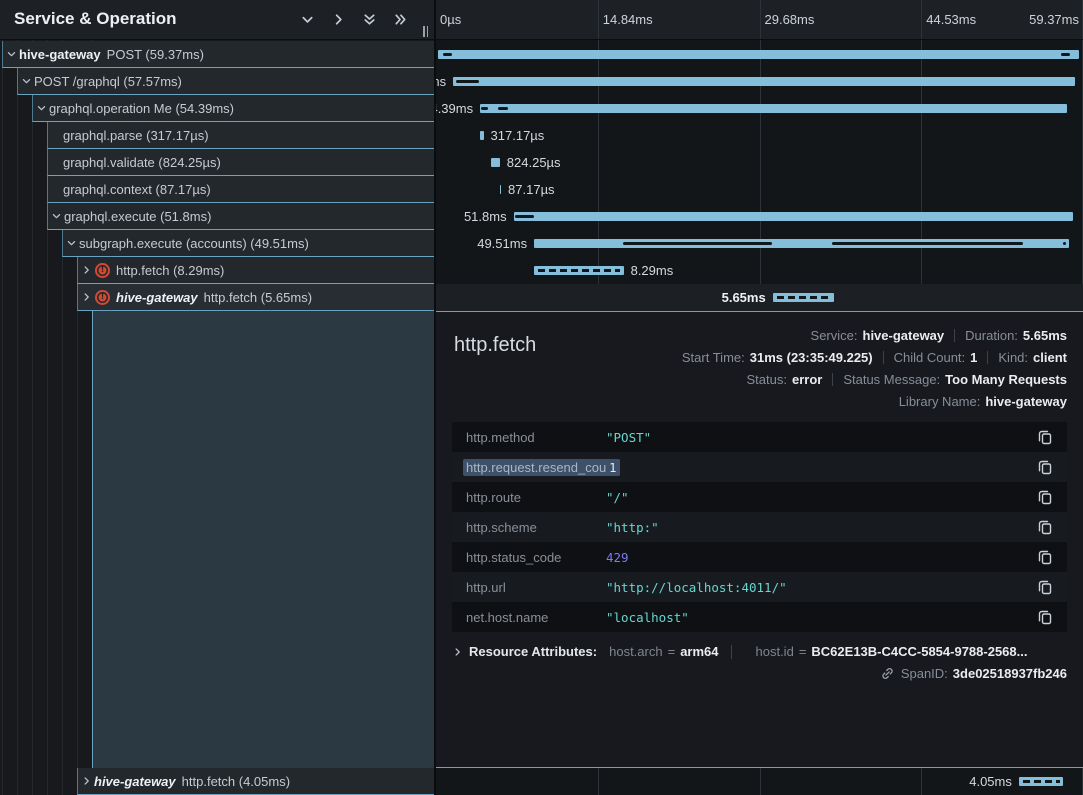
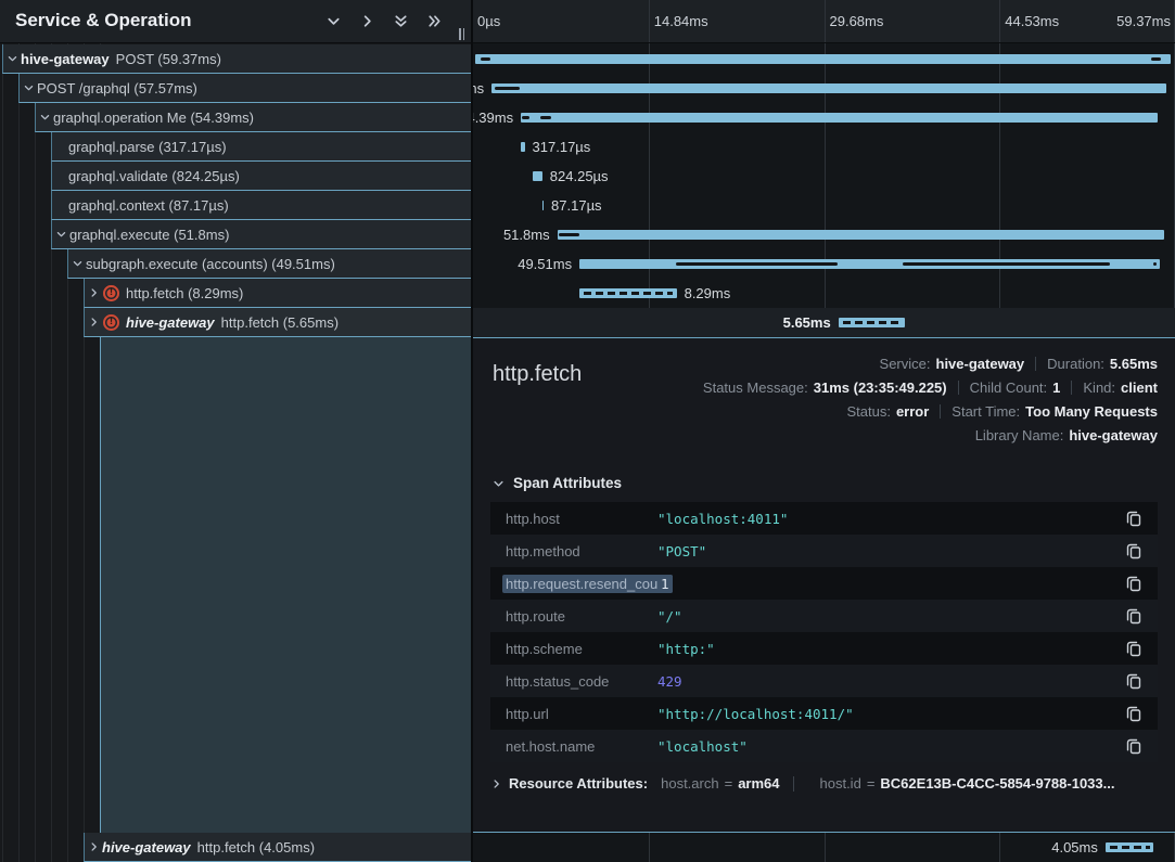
  Service & Operation
  hive-gateway
  POST (59.37ms)
  POST /graphql (57.57ms)
  graphql.operation Me (54.39ms)
  graphql.parse (317.17µs)
  graphql.validate (824.25µs)
  graphql.context (87.17µs)
  graphql.execute (51.8ms)
  subgraph.execute (accounts) (49.51ms)
  !
  http.fetch (8.29ms)
  !
  hive-gateway
  http.fetch (5.65ms)
  hive-gateway
  http.fetch (4.05ms)
  0µs
  14.84ms
  29.68ms
  44.53ms
  59.37ms
  .39ms
  317.17µs
  824.25µs
  87.17µs
  51.8ms
  49.51ms
  8.29ms
  5.65ms
  http.fetch
  Service:
  hive-gateway
  Duration:
  5.65ms
- Start Time:
+ Status Message:
  31ms (23:35:49.225)
  Child Count:
  1
  Kind:
  client
  Status:
  error
- Status Message:
+ Start Time:
  Too Many Requests
  Library Name:
  hive-gateway
+ Span Attributes
+ http.host
+ "localhost:4011"
  http.method
  "POST"
  http.request.resend_cou
  1
  http.route
  "/"
  http.scheme
  "http:"
  http.status_code
  429
  http.url
  "http://localhost:4011/"
  net.host.name
  "localhost"
  Resource Attributes:
  host.arch
  =
  arm64
  host.id
  =
- BC62E13B-C4CC-5854-9788-2568...
+ BC62E13B-C4CC-5854-9788-1033...
- SpanID:
- 3de02518937fb246
  4.05ms
